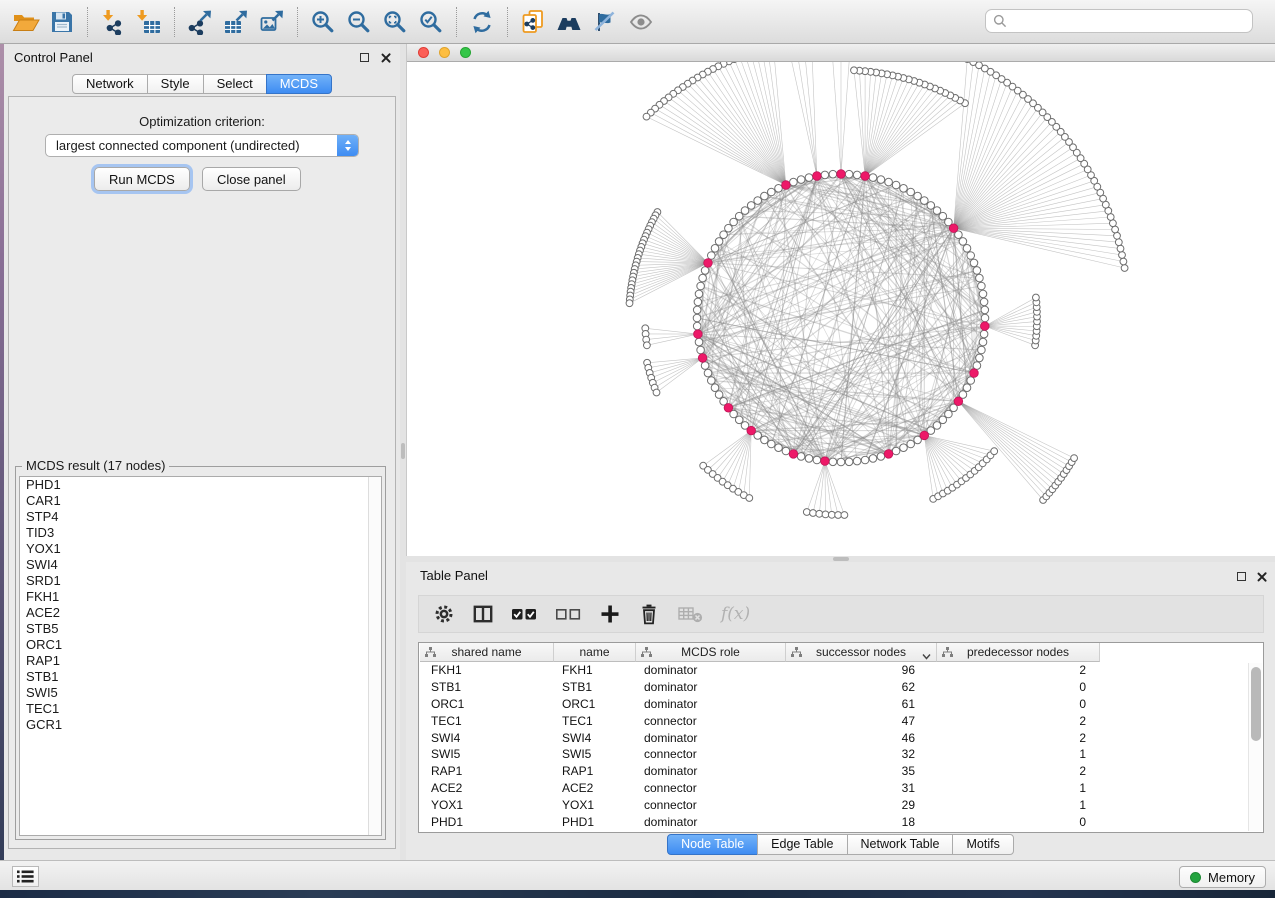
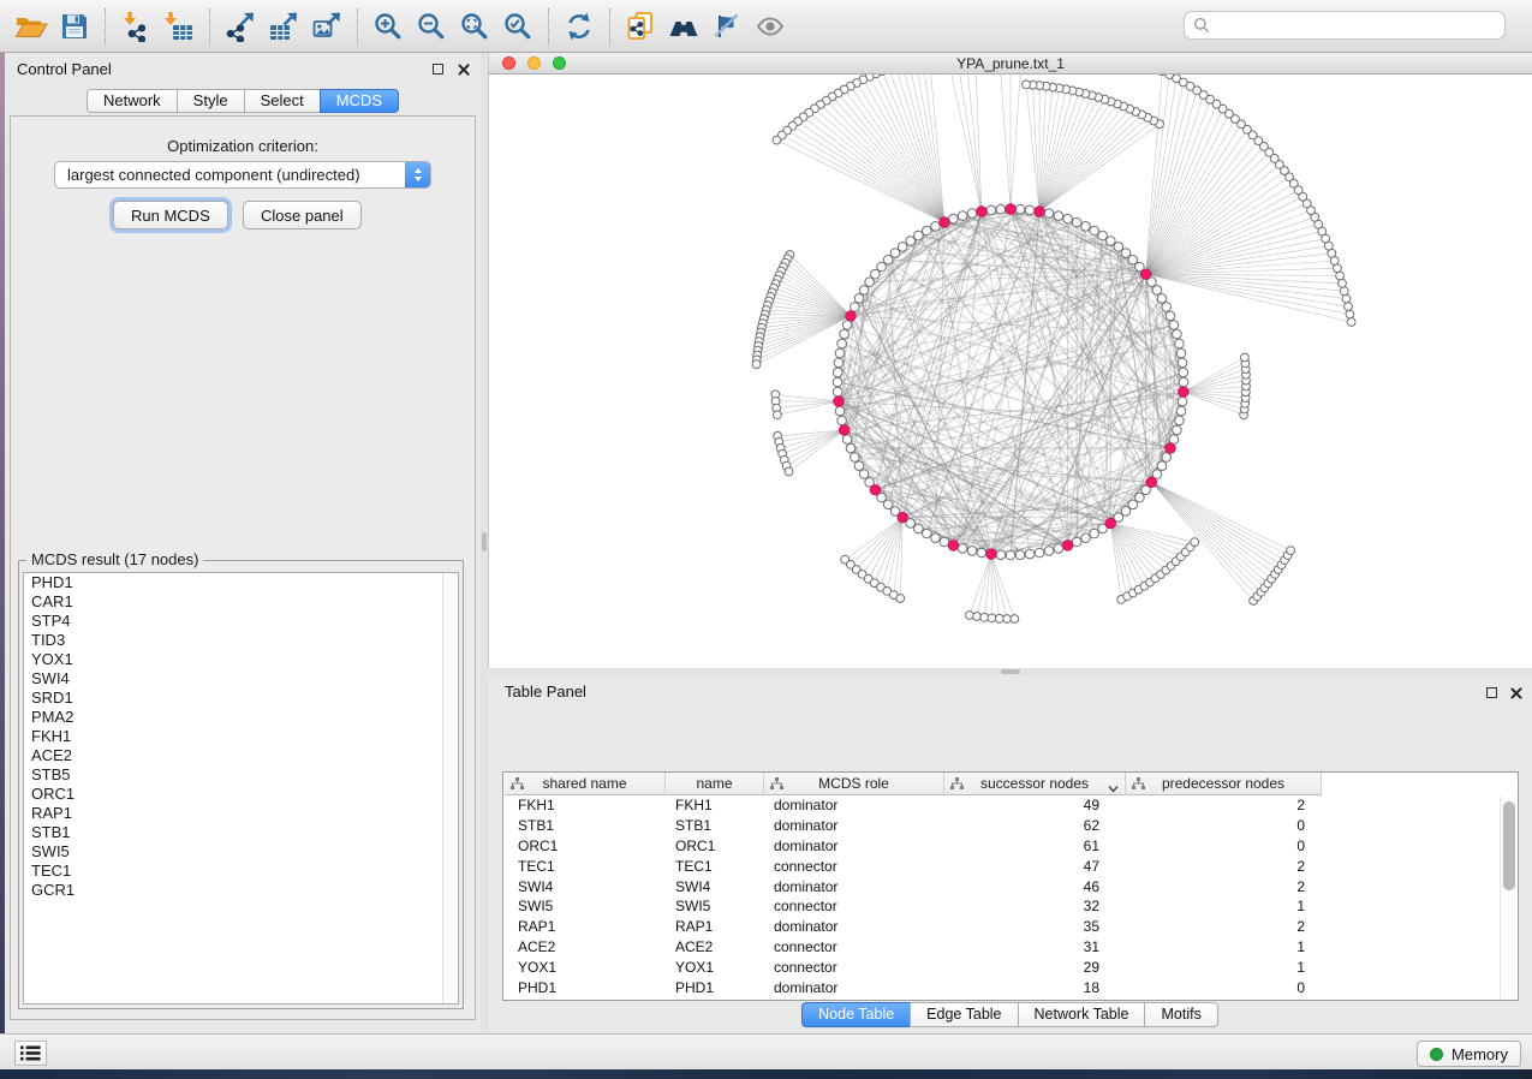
  Control Panel
  Network
  Style
  Select
  MCDS
  Optimization criterion:
  largest connected component (undirected)
  Run MCDS
  Close panel
  MCDS result (17 nodes)
  PHD1
  CAR1
  STP4
  TID3
  YOX1
  SWI4
  SRD1
+ PMA2
  FKH1
  ACE2
  STB5
  ORC1
  RAP1
  STB1
  SWI5
  TEC1
  GCR1
+ YPA_prune.txt_1
  Table Panel
- f(x)
  shared name
  name
  MCDS role
  successor nodes
  predecessor nodes
  FKH1
  FKH1
  dominator
- 96
+ 49
  2
  STB1
  STB1
  dominator
  62
  0
  ORC1
  ORC1
  dominator
  61
  0
  TEC1
  TEC1
  connector
  47
  2
  SWI4
  SWI4
  dominator
  46
  2
  SWI5
  SWI5
  connector
  32
  1
  RAP1
  RAP1
  dominator
  35
  2
  ACE2
  ACE2
  connector
  31
  1
  YOX1
  YOX1
  connector
  29
  1
  PHD1
  PHD1
  dominator
  18
  0
  Node Table
  Edge Table
  Network Table
  Motifs
  Memory
